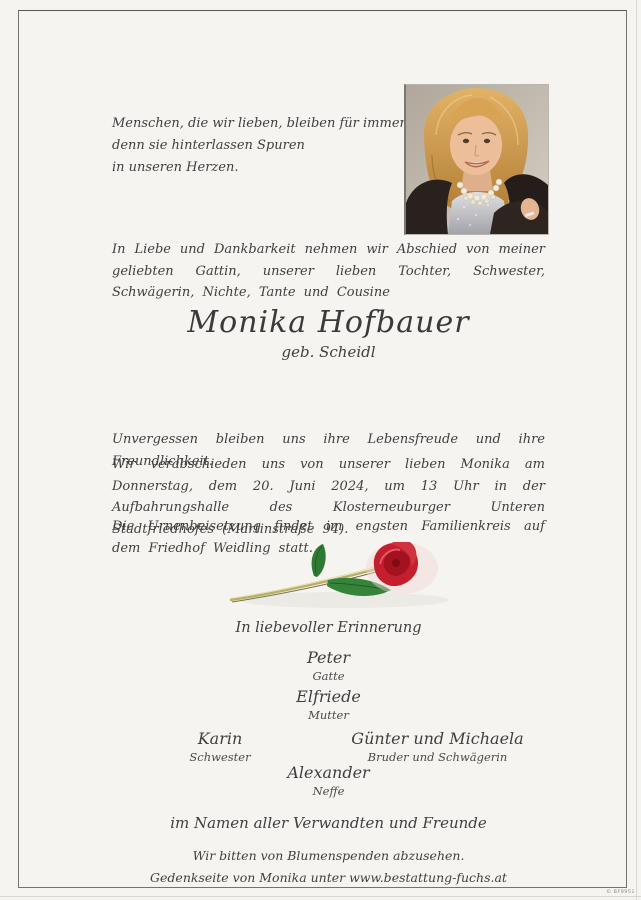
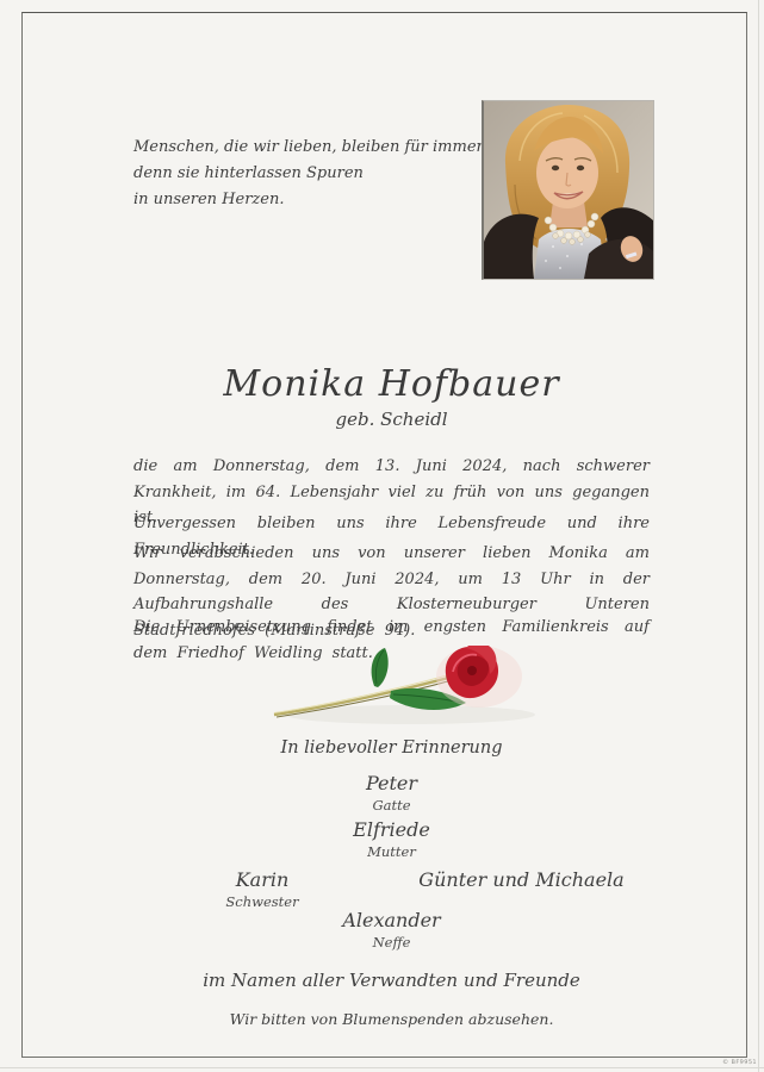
  Menschen, die wir lieben, bleiben für immer
  denn sie hinterlassen Spuren
  in unseren Herzen.
- In Liebe und Dankbarkeit nehmen wir Abschied von meiner geliebten Gattin, unserer lieben Tochter, Schwester, Schwägerin, Nichte, Tante und Cousine
  Monika Hofbauer
  geb. Scheidl
+ die am Donnerstag, dem 13. Juni 2024, nach schwerer Krankheit, im 64. Lebensjahr viel zu früh von uns gegangen ist.
  Unvergessen bleiben uns ihre Lebensfreude und ihre Freundlichkeit.
  Wir verabschieden uns von unserer lieben Monika am Donnerstag, dem 20. Juni 2024, um 13 Uhr in der Aufbahrungshalle des Klosterneuburger Unteren Stadtfriedhofes (Martinstraße 94).
  Die Urnenbeisetzung findet im engsten Familienkreis auf dem Friedhof Weidling statt.
  In liebevoller Erinnerung
  Peter
  Gatte
  Elfriede
  Mutter
  Karin
  Schwester
  Günter und Michaela
- Bruder und Schwägerin
  Alexander
  Neffe
  im Namen aller Verwandten und Freunde
  Wir bitten von Blumenspenden abzusehen.
- Gedenkseite von Monika unter www.bestattung-fuchs.at
